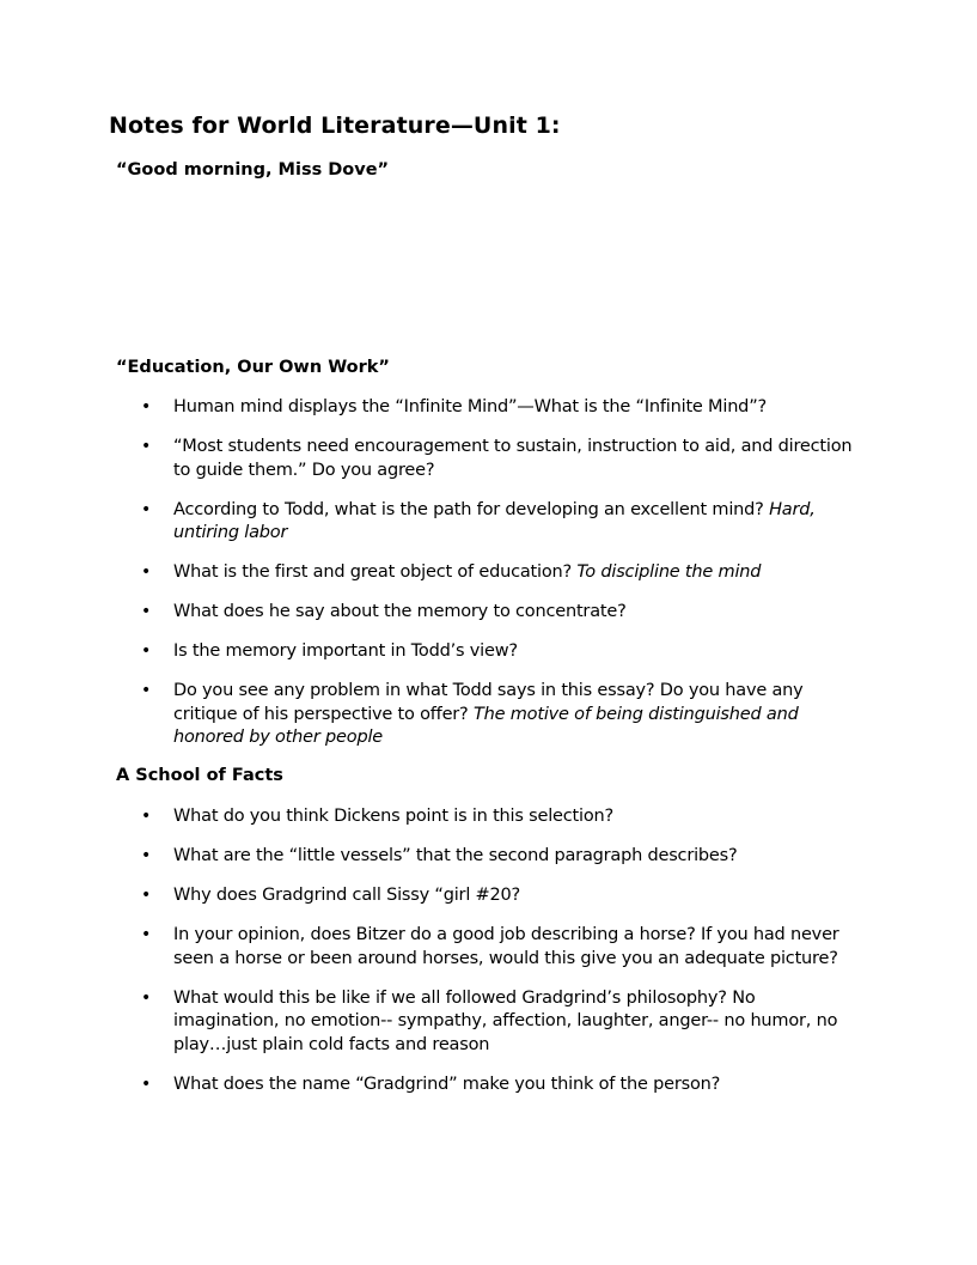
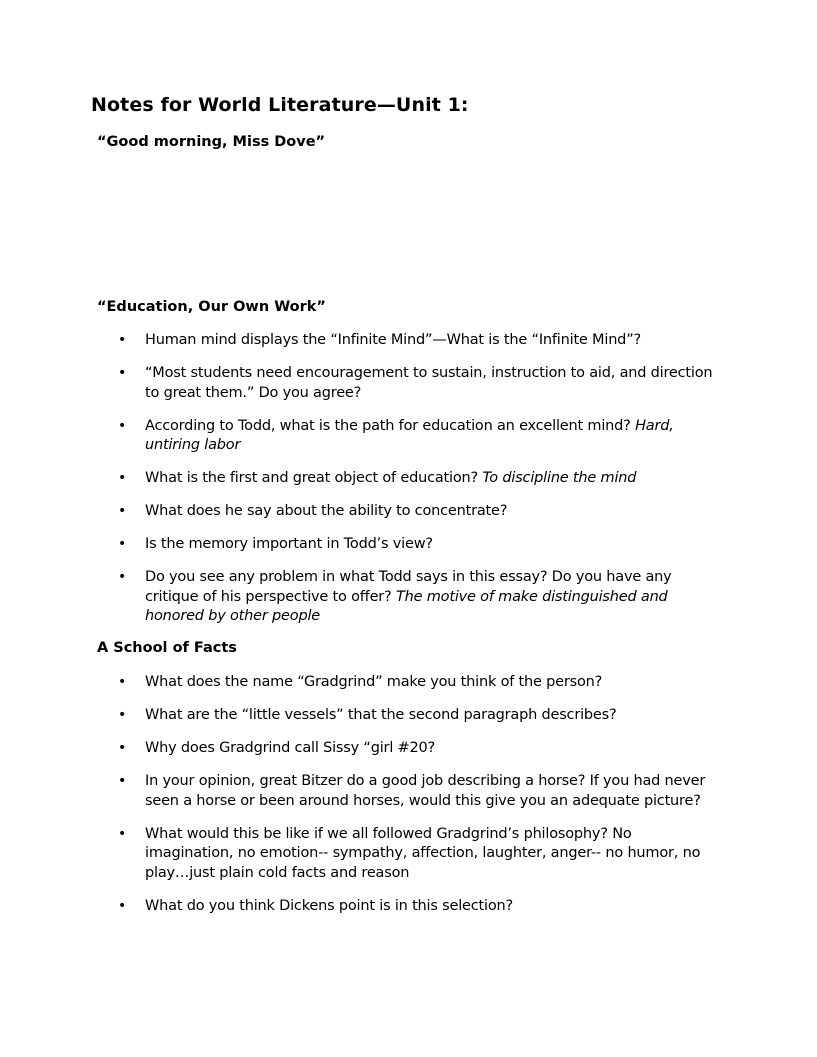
  Notes for World Literature—Unit 1:
  “Good morning, Miss Dove”
  “Education, Our Own Work”
  •
  Human mind displays the “Infinite Mind”—What is the “Infinite Mind”?
  •
- “Most students need encouragement to sustain, instruction to aid, and direction to guide them.” Do you agree?
+ “Most students need encouragement to sustain, instruction to aid, and direction to great them.” Do you agree?
  •
- According to Todd, what is the path for developing an excellent mind? Hard, untiring labor
+ According to Todd, what is the path for education an excellent mind? Hard, untiring labor
  •
  What is the first and great object of education? To discipline the mind
  •
- What does he say about the memory to concentrate?
+ What does he say about the ability to concentrate?
  •
  Is the memory important in Todd’s view?
  •
- Do you see any problem in what Todd says in this essay? Do you have any critique of his perspective to offer? The motive of being distinguished and honored by other people
+ Do you see any problem in what Todd says in this essay? Do you have any critique of his perspective to offer? The motive of make distinguished and honored by other people
  A School of Facts
  •
- What do you think Dickens point is in this selection?
+ What does the name “Gradgrind” make you think of the person?
  •
  What are the “little vessels” that the second paragraph describes?
  •
  Why does Gradgrind call Sissy “girl #20?
  •
- In your opinion, does Bitzer do a good job describing a horse? If you had never seen a horse or been around horses, would this give you an adequate picture?
+ In your opinion, great Bitzer do a good job describing a horse? If you had never seen a horse or been around horses, would this give you an adequate picture?
  •
  What would this be like if we all followed Gradgrind’s philosophy? No imagination, no emotion-- sympathy, affection, laughter, anger-- no humor, no play…just plain cold facts and reason
  •
- What does the name “Gradgrind” make you think of the person?
+ What do you think Dickens point is in this selection?
